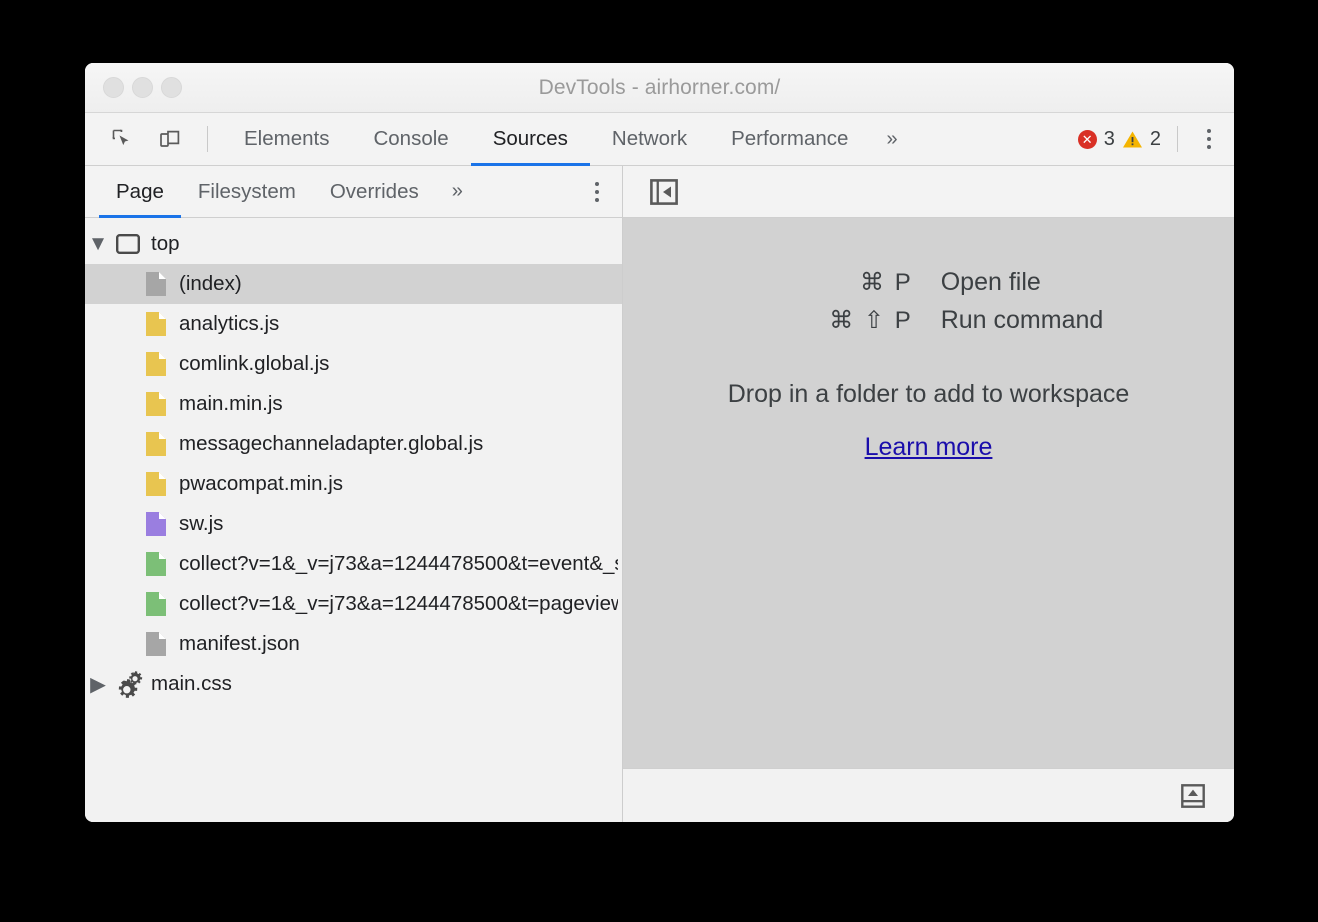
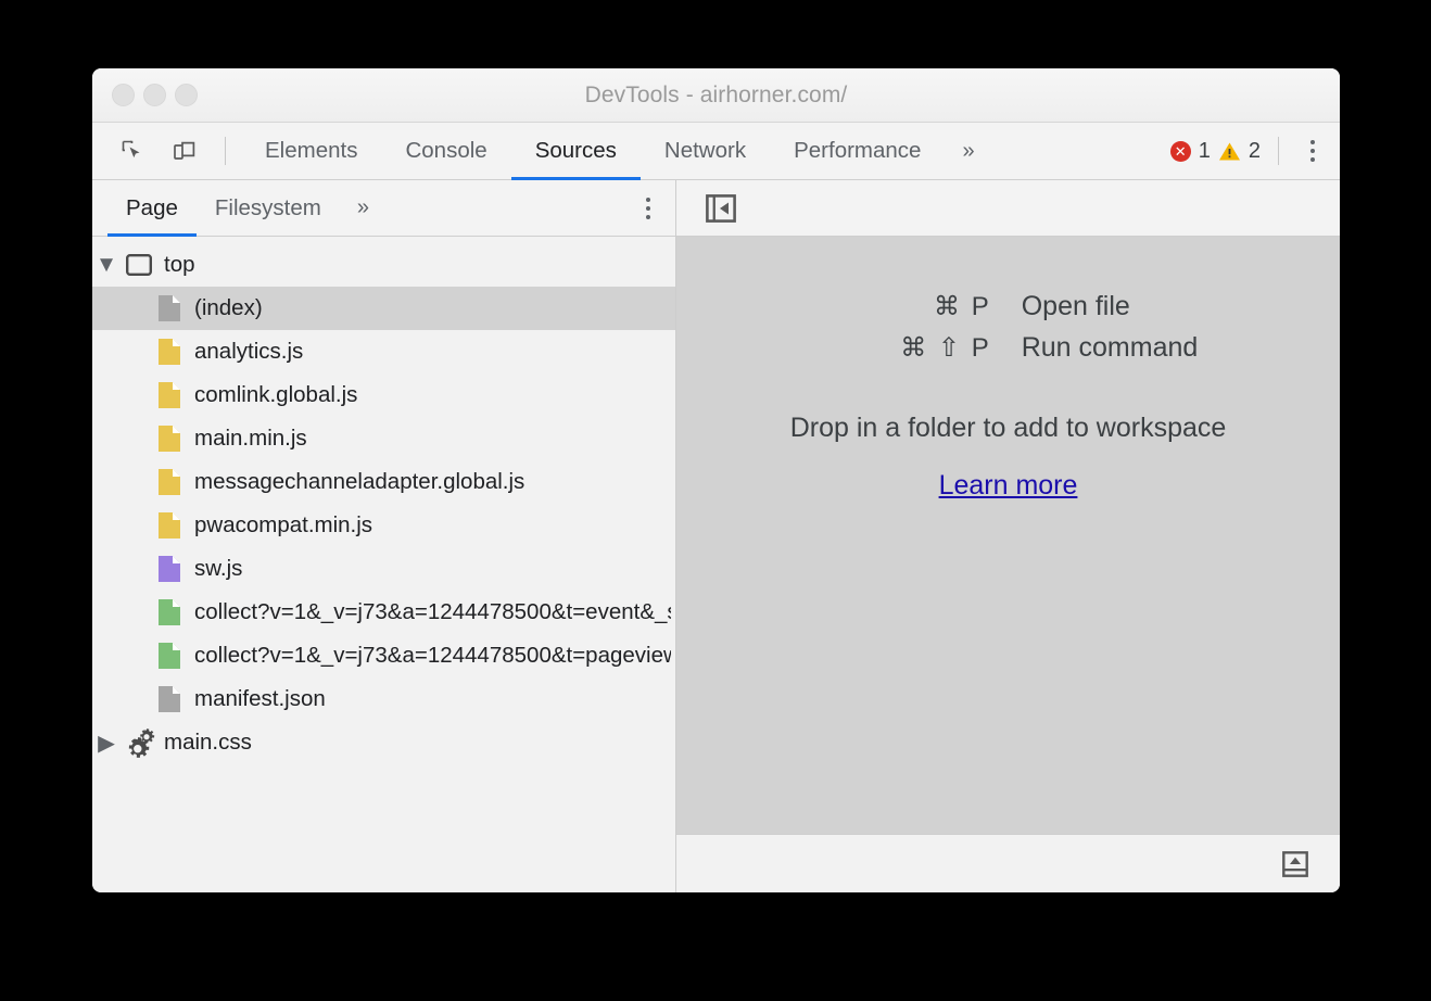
  DevTools - airhorner.com/
  Elements
  Console
  Sources
  Network
  Performance
  »
  ✕
- 3
+ 1
  2
  Page
  Filesystem
- Overrides
  »
  ▼
  top
  (index)
  analytics.js
  comlink.global.js
  main.min.js
  messagechanneladapter.global.js
  pwacompat.min.js
  sw.js
  collect?v=1&_v=j73&a=1244478500&t=event&_
  collect?v=1&_v=j73&a=1244478500&t=pagevie
  manifest.json
  ▶
  main.css
  ⌘ P
  Open file
  ⌘ ⇧ P
  Run command
  Drop in a folder to add to workspace
  Learn more
